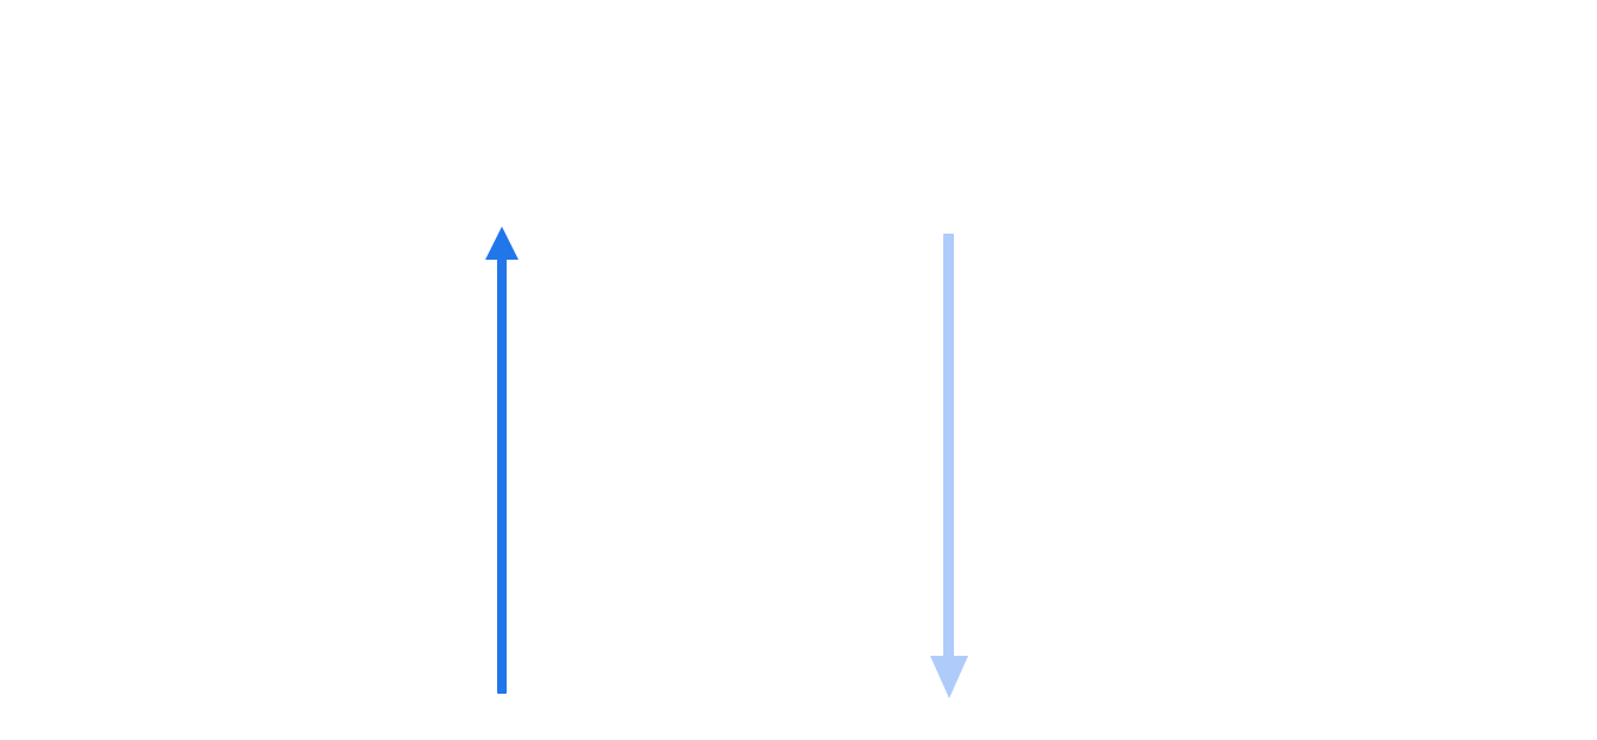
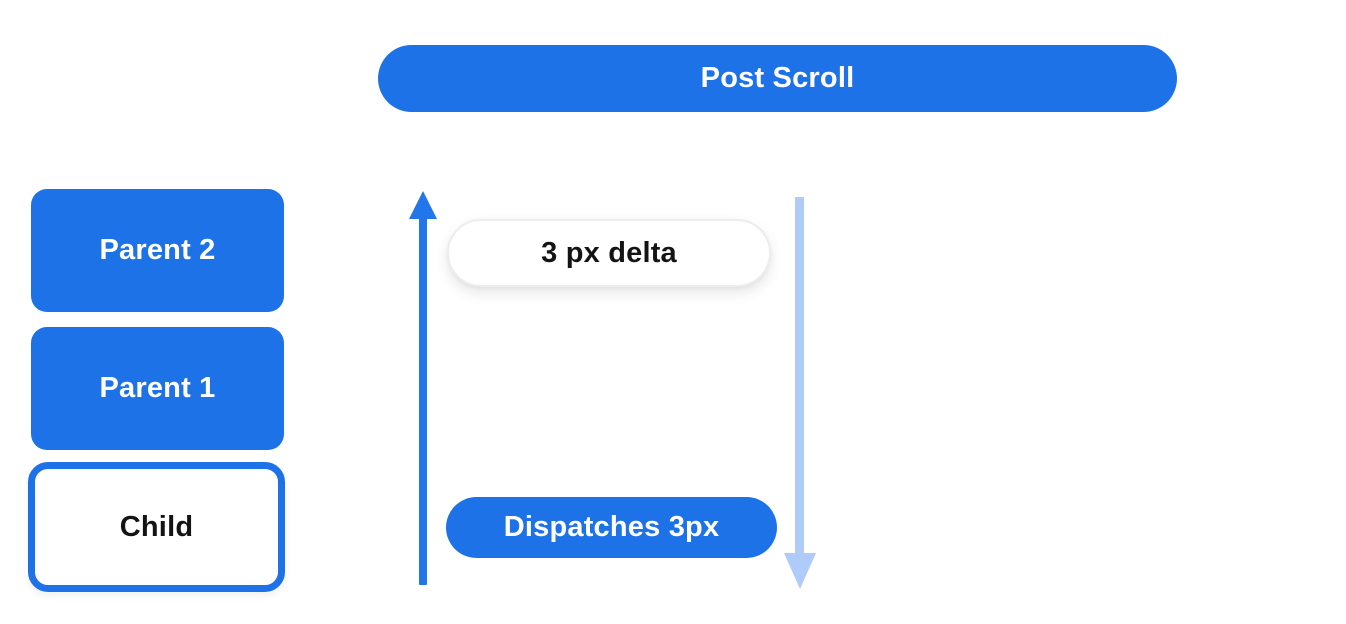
+ Post Scroll
+ Parent 2
+ Parent 1
+ Child
+ 3 px delta
+ Dispatches 3px
